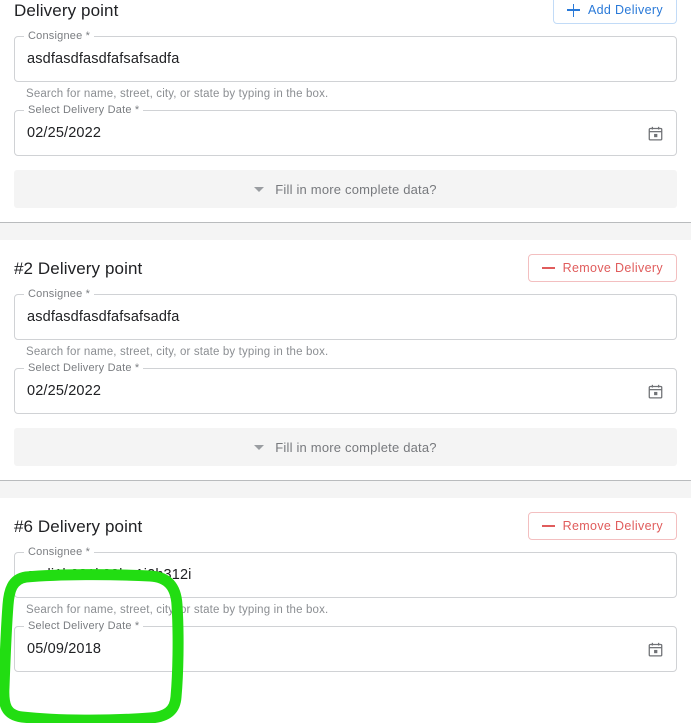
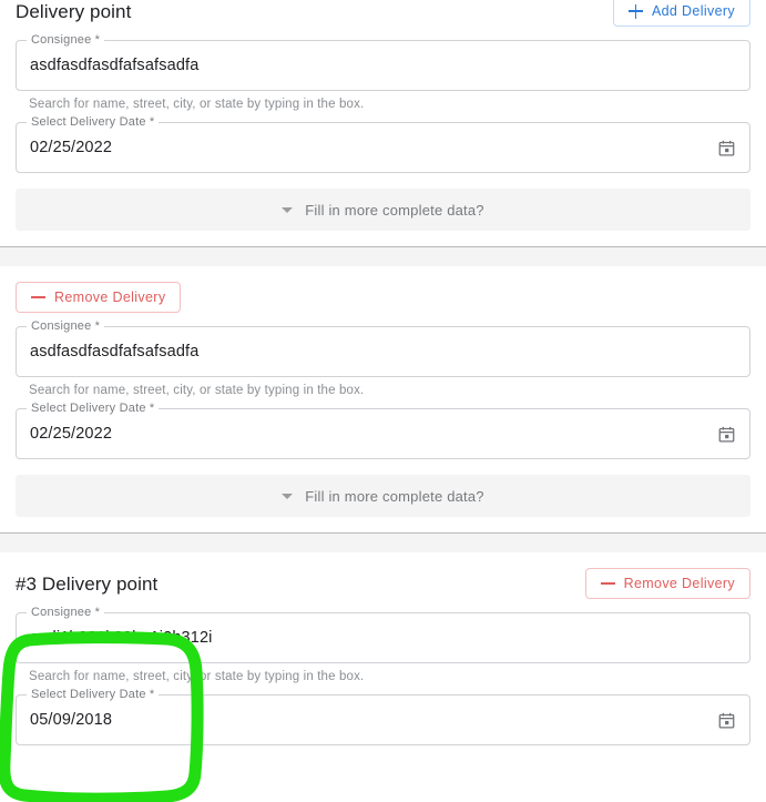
  Delivery point
  Add Delivery
  Consignee *
  asdfasdfasdfafsafsadfa
  Search for name, street, city, or state by typing in the box.
  Select Delivery Date *
  02/25/2022
  Fill in more complete data?
- #2 Delivery point
  Remove Delivery
  Consignee *
  asdfasdfasdfafsafsadfa
  Search for name, street, city, or state by typing in the box.
  Select Delivery Date *
  02/25/2022
  Fill in more complete data?
- #6 Delivery point
+ #3 Delivery point
  Remove Delivery
  Consignee *
  Search for name, street, city or state by typing in the box.
  Select Delivery Date *
  05/09/2018
